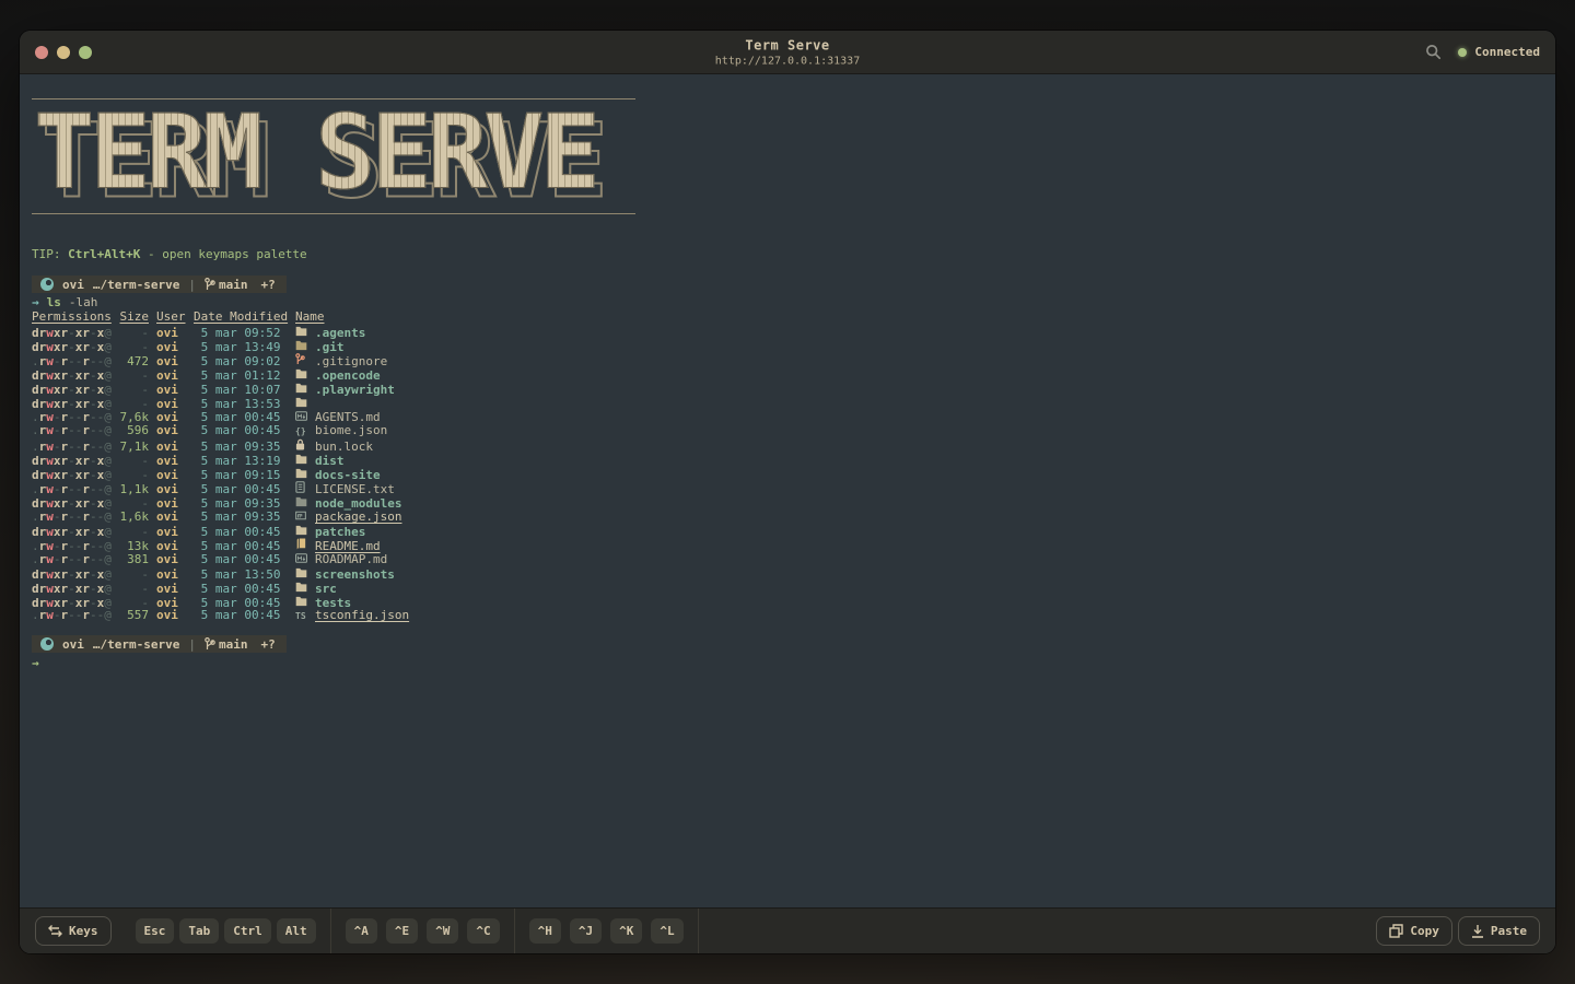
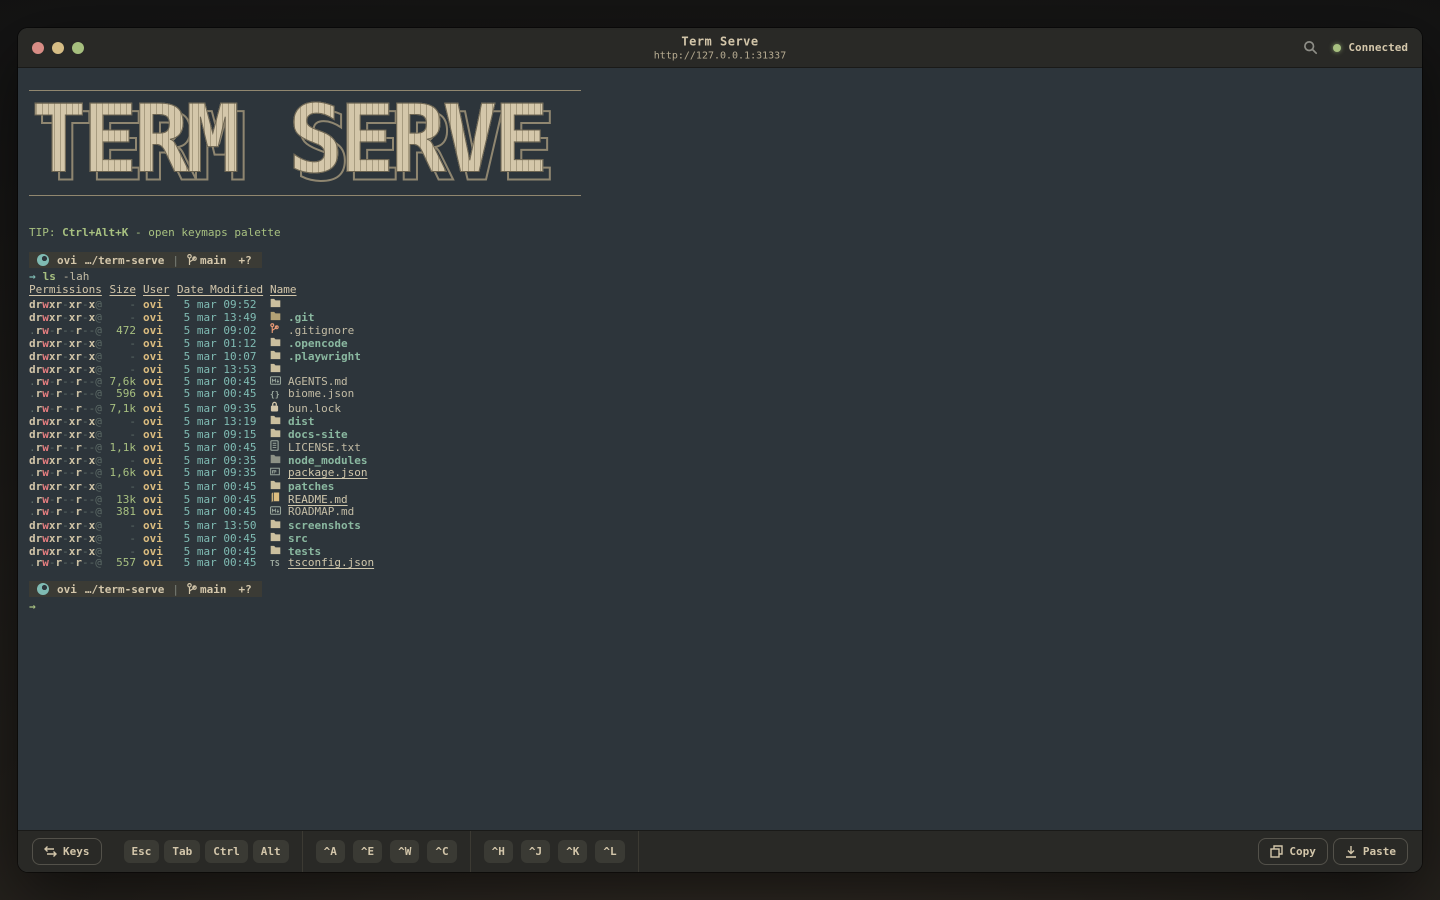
  Term Serve
  http://127.0.0.1:31337
  Connected
  TERM SERVE
  TIP: Ctrl+Alt+K - open keymaps palette
  ovi
  …/term-serve
  |
  main
  +?
  → ls -lah
  Permissions
  Size
  User
  Date Modified
  Name
  drwxr-xr-x@
  -
  ovi
  5 mar 09:52
- .agents
  drwxr-xr-x@
  -
  ovi
  5 mar 13:49
  .git
  .rw-r--r--@
  472
  ovi
  5 mar 09:02
  .gitignore
  drwxr-xr-x@
  -
  ovi
  5 mar 01:12
  .opencode
  drwxr-xr-x@
  -
  ovi
  5 mar 10:07
  .playwright
  drwxr-xr-x@
  -
  ovi
  5 mar 13:53
  .rw-r--r--@
  7,6k
  ovi
  5 mar 00:45
  AGENTS.md
  .rw-r--r--@
  596
  ovi
  5 mar 00:45
  {}
  biome.json
  .rw-r--r--@
  7,1k
  ovi
  5 mar 09:35
  bun.lock
  drwxr-xr-x@
  -
  ovi
  5 mar 13:19
  dist
  drwxr-xr-x@
  -
  ovi
  5 mar 09:15
  docs-site
  .rw-r--r--@
  1,1k
  ovi
  5 mar 00:45
  LICENSE.txt
  drwxr-xr-x@
  -
  ovi
  5 mar 09:35
  node_modules
  .rw-r--r--@
  1,6k
  ovi
  5 mar 09:35
  package.json
  drwxr-xr-x@
  -
  ovi
  5 mar 00:45
  patches
  .rw-r--r--@
  13k
  ovi
  5 mar 00:45
  README.md
  .rw-r--r--@
  381
  ovi
  5 mar 00:45
  ROADMAP.md
  drwxr-xr-x@
  -
  ovi
  5 mar 13:50
  screenshots
  drwxr-xr-x@
  -
  ovi
  5 mar 00:45
  src
  drwxr-xr-x@
  -
  ovi
  5 mar 00:45
  tests
  .rw-r--r--@
  557
  ovi
  5 mar 00:45
  TS
  tsconfig.json
  ovi
  …/term-serve
  |
  main
  +?
  →
  Keys
  Esc
  Tab
  Ctrl
  Alt
  ^A
  ^E
  ^W
  ^C
  ^H
  ^J
  ^K
  ^L
  Copy
  Paste
